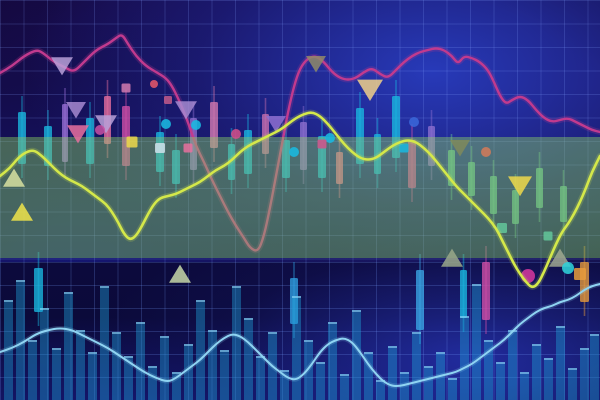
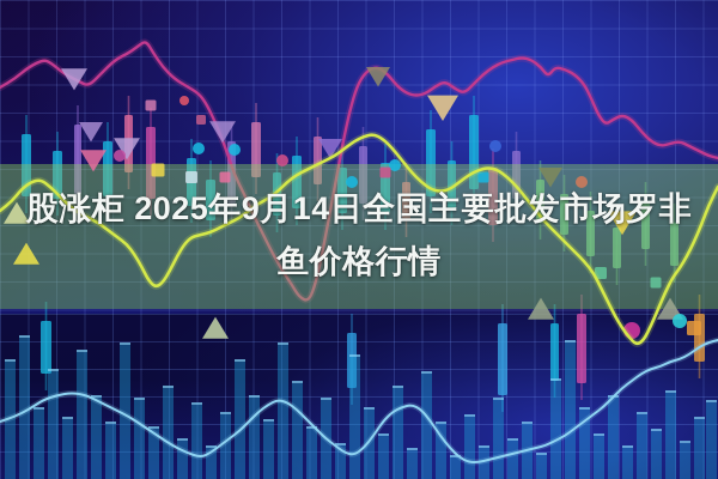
+ 股涨柜 2025年9月14日全国主要批发市场罗非
+ 鱼价格行情
